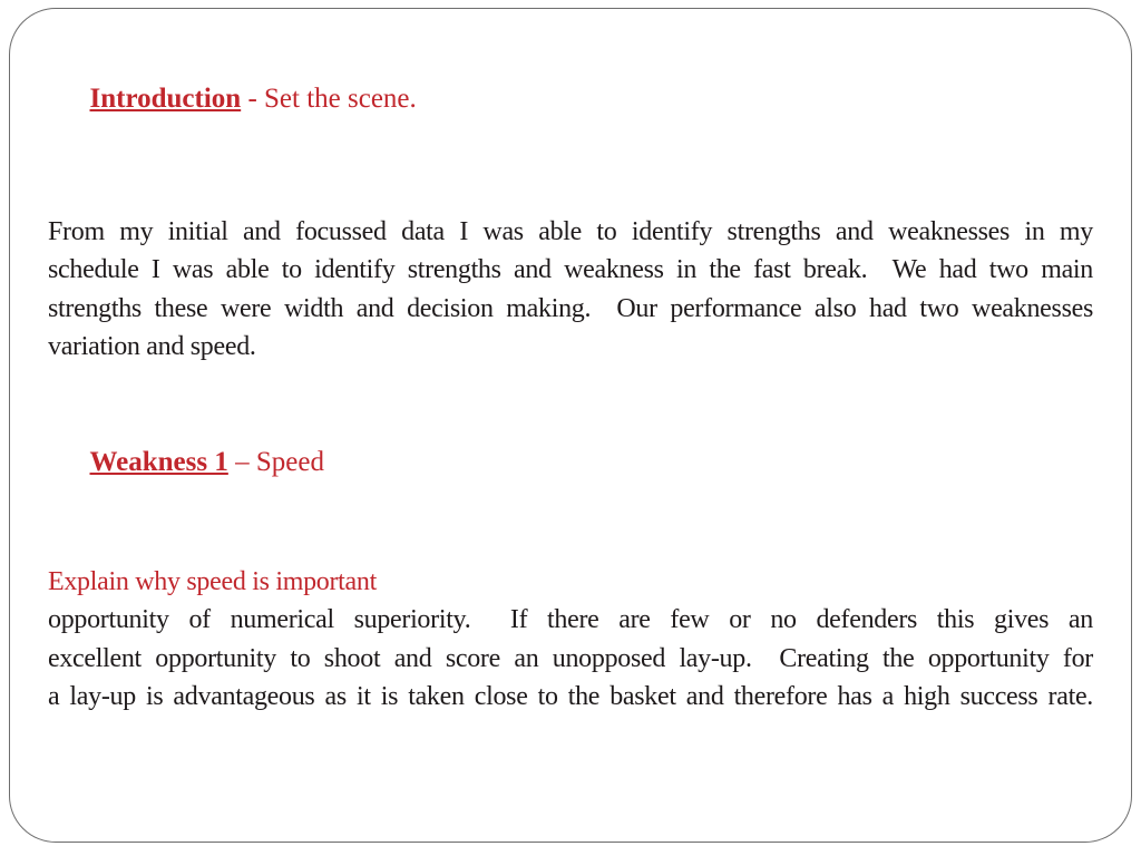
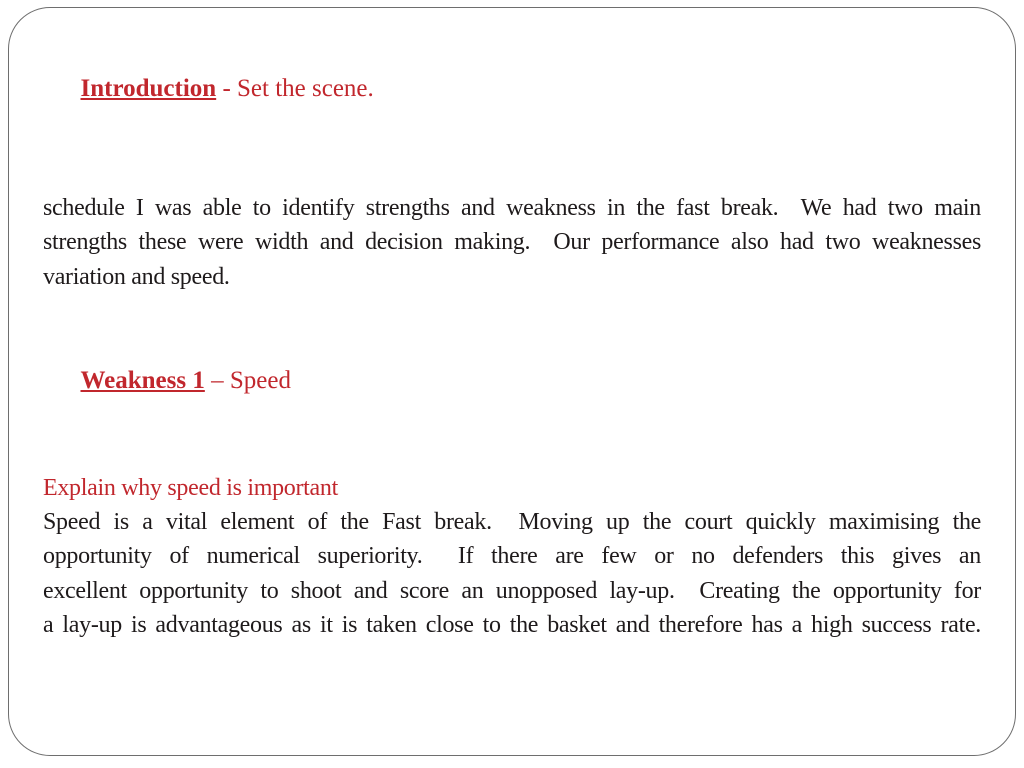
  Introduction - Set the scene.
- From my initial and focussed data I was able to identify strengths and weaknesses in my
  schedule I was able to identify strengths and weakness in the fast break. We had two main
  strengths these were width and decision making. Our performance also had two weaknesses
  variation and speed.
  Weakness 1 – Speed
  Explain why speed is important
+ Speed is a vital element of the Fast break. Moving up the court quickly maximising the
  opportunity of numerical superiority. If there are few or no defenders this gives an
  excellent opportunity to shoot and score an unopposed lay-up. Creating the opportunity for
  a lay-up is advantageous as it is taken close to the basket and therefore has a high success rate.
